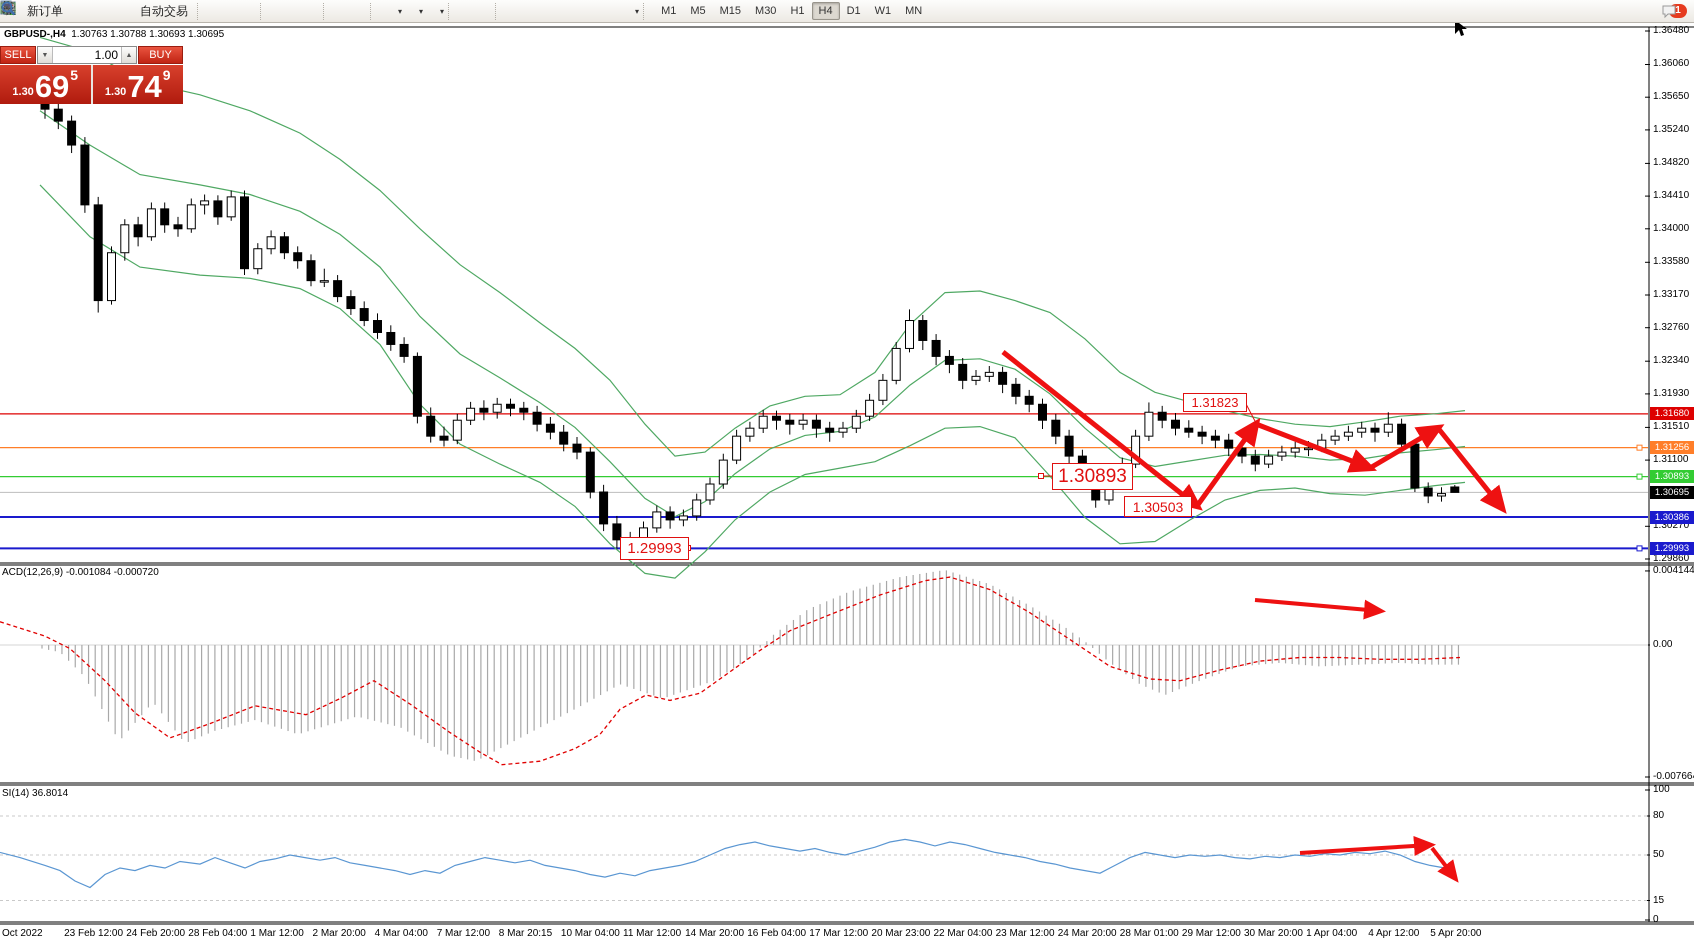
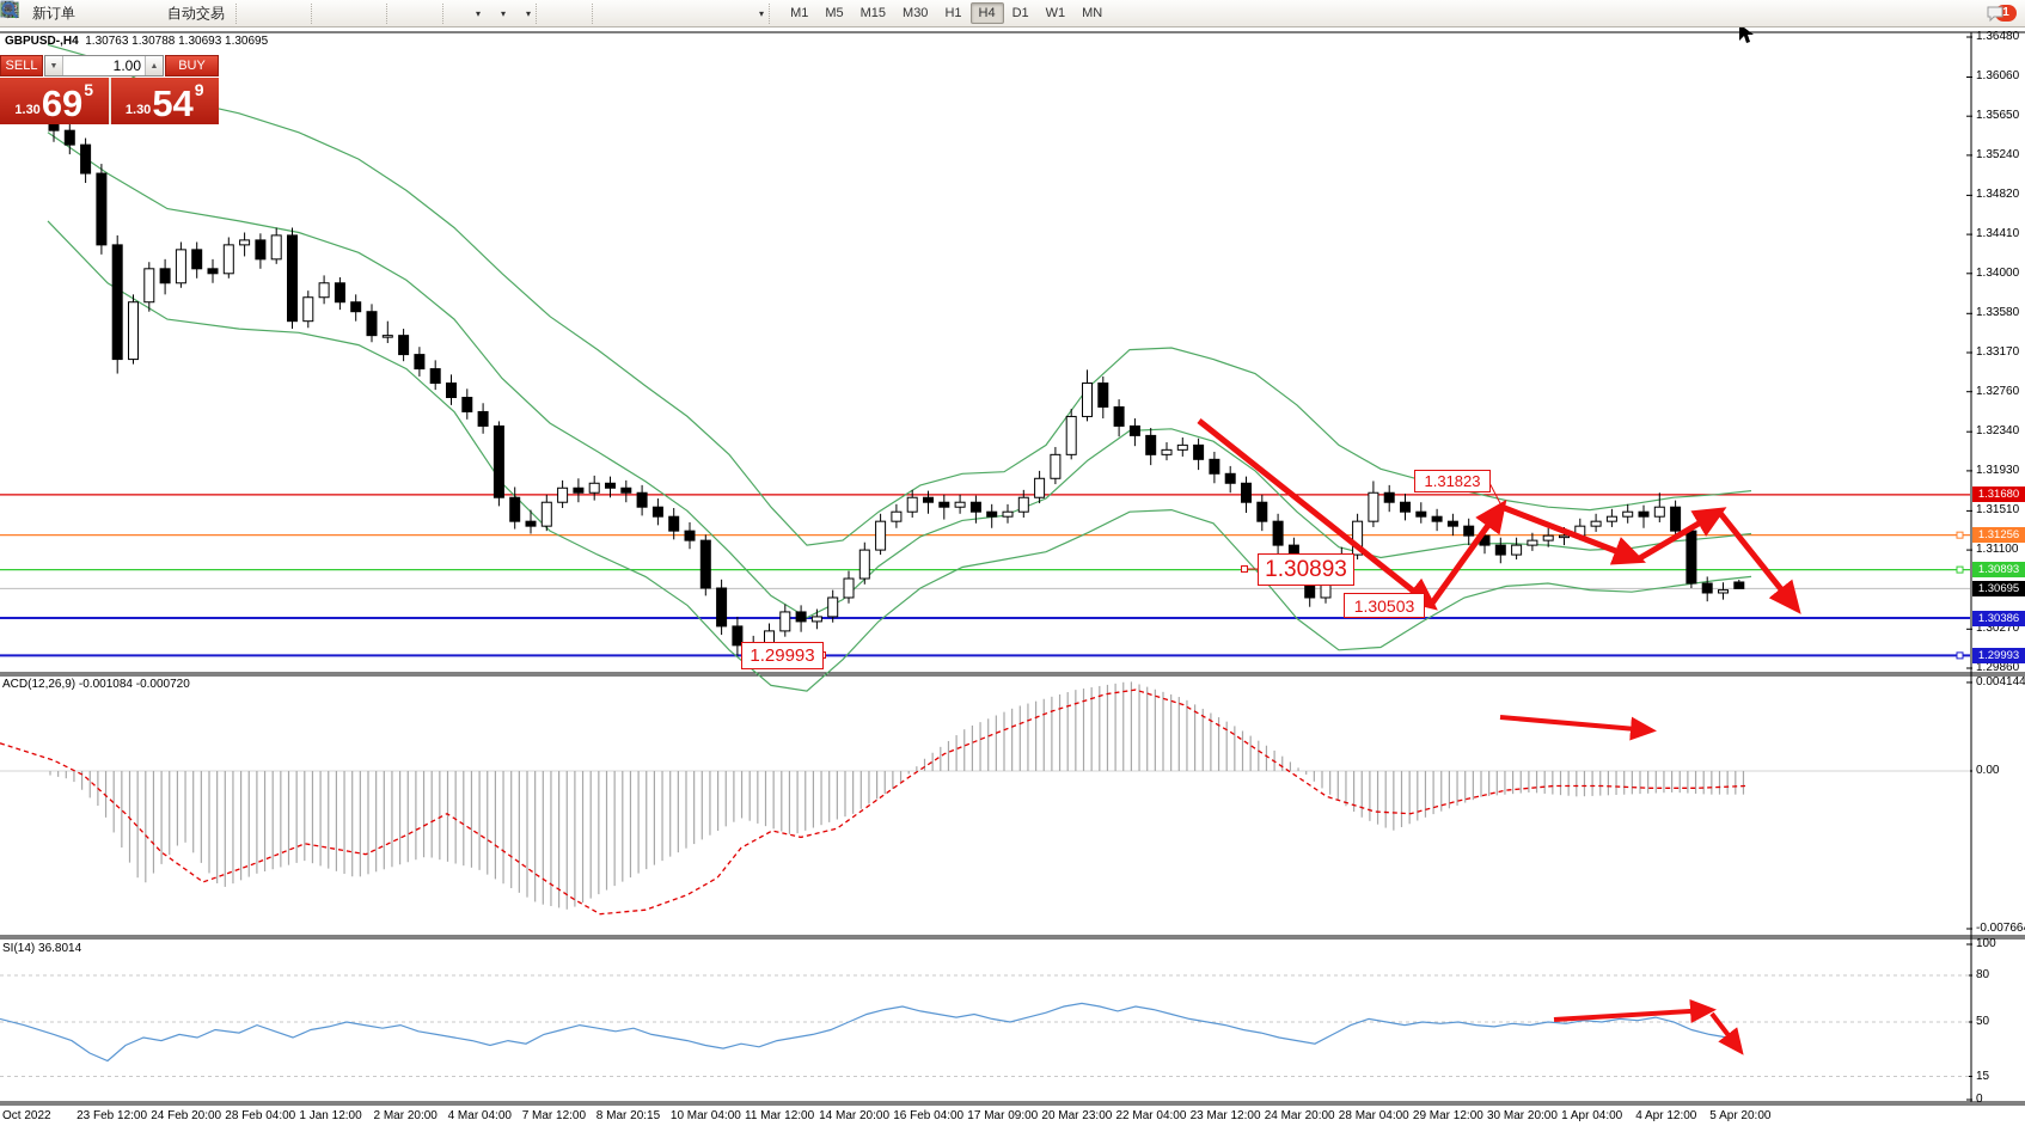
  新订单
  自动交易
  ▾
  ▾
  ▾
  A
  T
  ▾
  M1
  M5
  M15
  M30
  H1
  H4
  D1
  W1
  MN
  1
  GBPUSD-,H4 1.30763 1.30788 1.30693 1.30695
  SELL
  1.00
  BUY
  1.30
  69
  5
  1.30
- 74
+ 54
  9
  ACD(12,26,9) -0.001084 -0.000720
  SI(14) 36.8014
  1.36480
  1.36060
  1.35650
  1.35240
  1.34820
  1.34410
  1.34000
  1.33580
  1.33170
  1.32760
  1.32340
  1.31930
  1.31510
  1.31100
  1.30270
  1.29860
  1.31680
  1.31256
  1.30893
  1.30695
  1.30386
  1.29993
  0.004144
  0.00
  -0.00766
  100
  80
  50
  15
  0
  Oct 2022
  23 Feb 12:00
  24 Feb 20:00
  28 Feb 04:00
- 1 Mar 12:00
+ 1 Jan 12:00
  2 Mar 20:00
  4 Mar 04:00
  7 Mar 12:00
  8 Mar 20:15
  10 Mar 04:00
  11 Mar 12:00
  14 Mar 20:00
  16 Feb 04:00
- 17 Mar 12:00
+ 17 Mar 09:00
  20 Mar 23:00
  22 Mar 04:00
  23 Mar 12:00
  24 Mar 20:00
- 28 Mar 01:00
+ 28 Mar 04:00
  29 Mar 12:00
  30 Mar 20:00
  1 Apr 04:00
  4 Apr 12:00
  5 Apr 20:00
  1.31823
  1.30893
  1.30503
  1.29993
